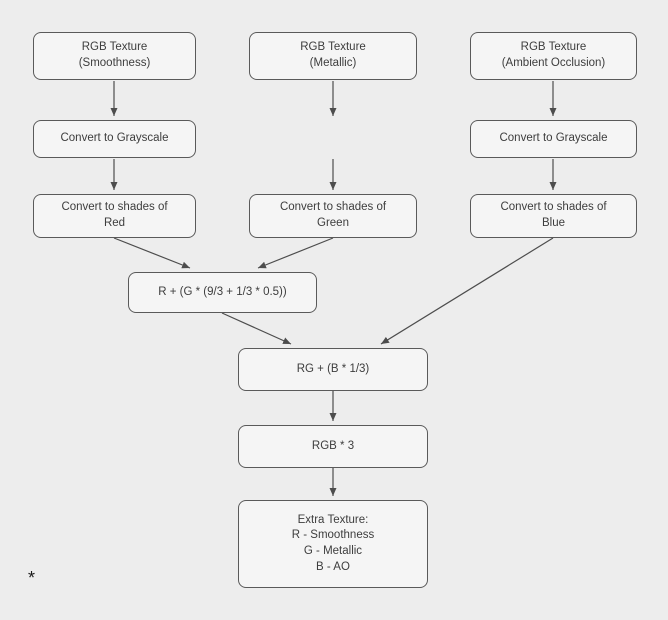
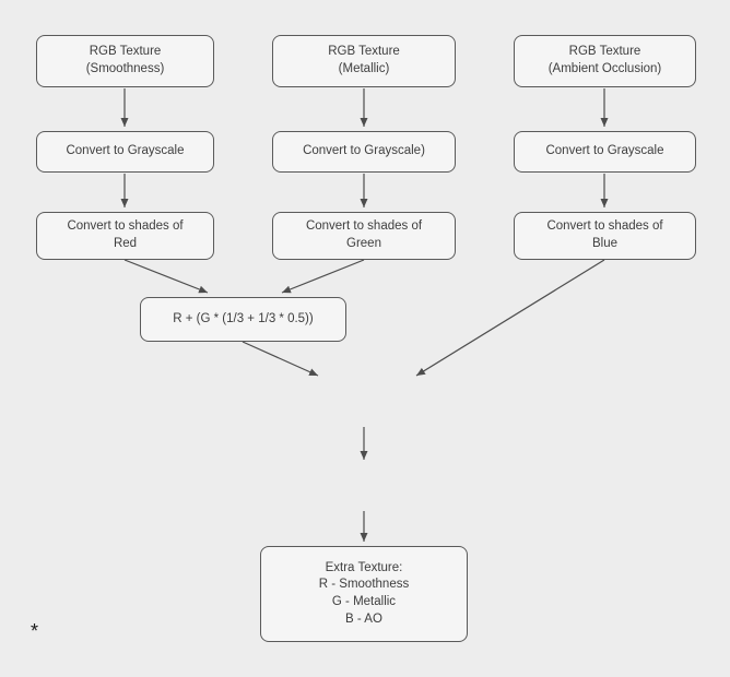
  RGB Texture
  (Smoothness)
  RGB Texture
  (Metallic)
  RGB Texture
  (Ambient Occlusion)
  Convert to Grayscale
+ Convert to Grayscale)
  Convert to Grayscale
  Convert to shades of
  Red
  Convert to shades of
  Green
  Convert to shades of
  Blue
- R + (G * (9/3 + 1/3 * 0.5))
+ R + (G * (1/3 + 1/3 * 0.5))
- RG + (B * 1/3)
- RGB * 3
  Extra Texture:
  R - Smoothness
  G - Metallic
  B - AO
  *
